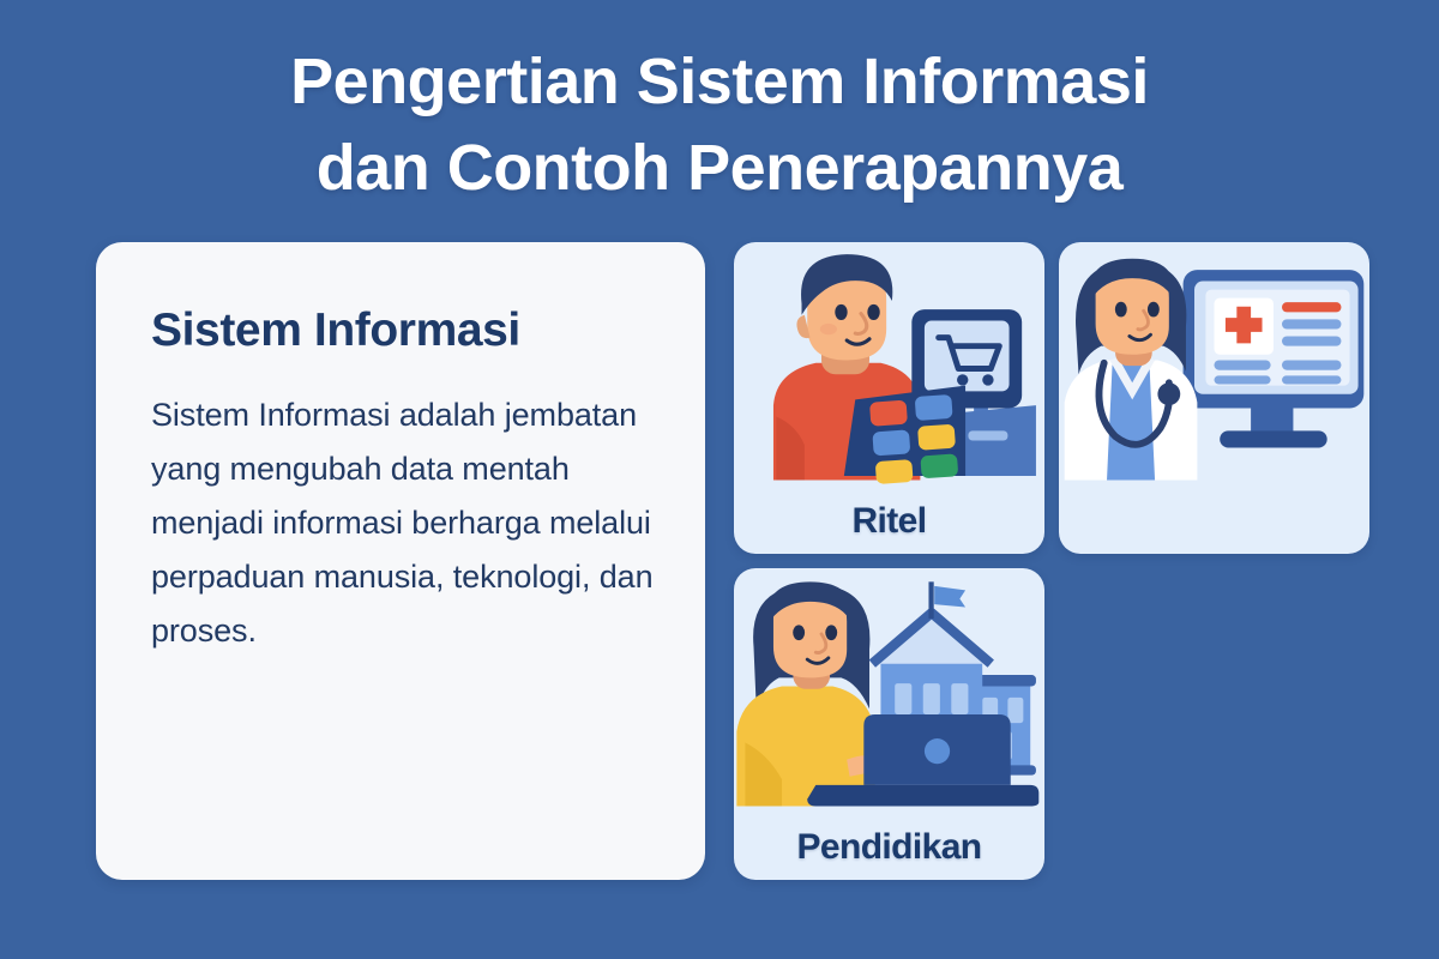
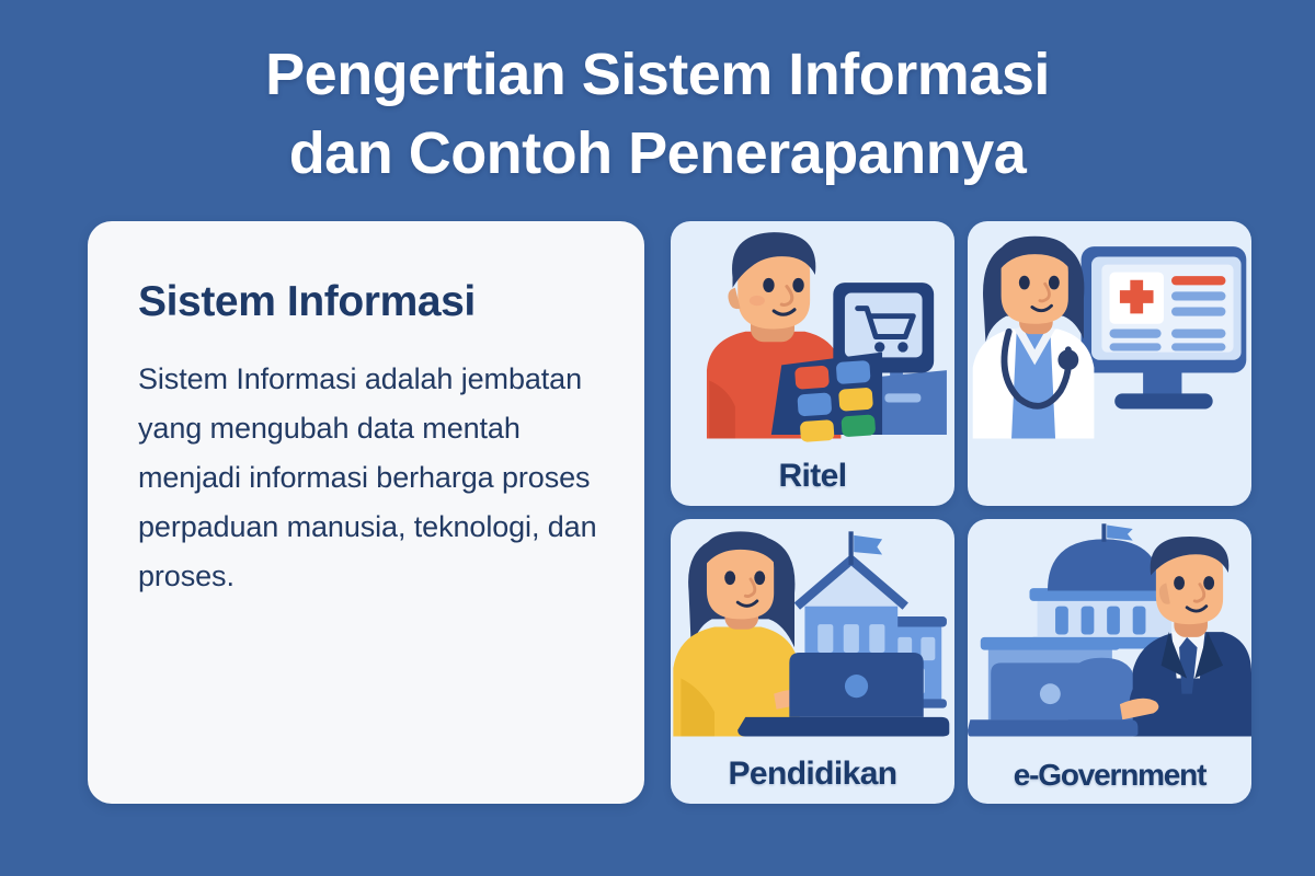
  Pengertian Sistem Informasi
  dan Contoh Penerapannya
  Sistem Informasi
- Sistem Informasi adalah jembatan yang mengubah data mentah menjadi informasi berharga melalui perpaduan manusia, teknologi, dan proses.
+ Sistem Informasi adalah jembatan yang mengubah data mentah menjadi informasi berharga proses perpaduan manusia, teknologi, dan proses.
  Ritel
  Pendidikan
+ e-Government
